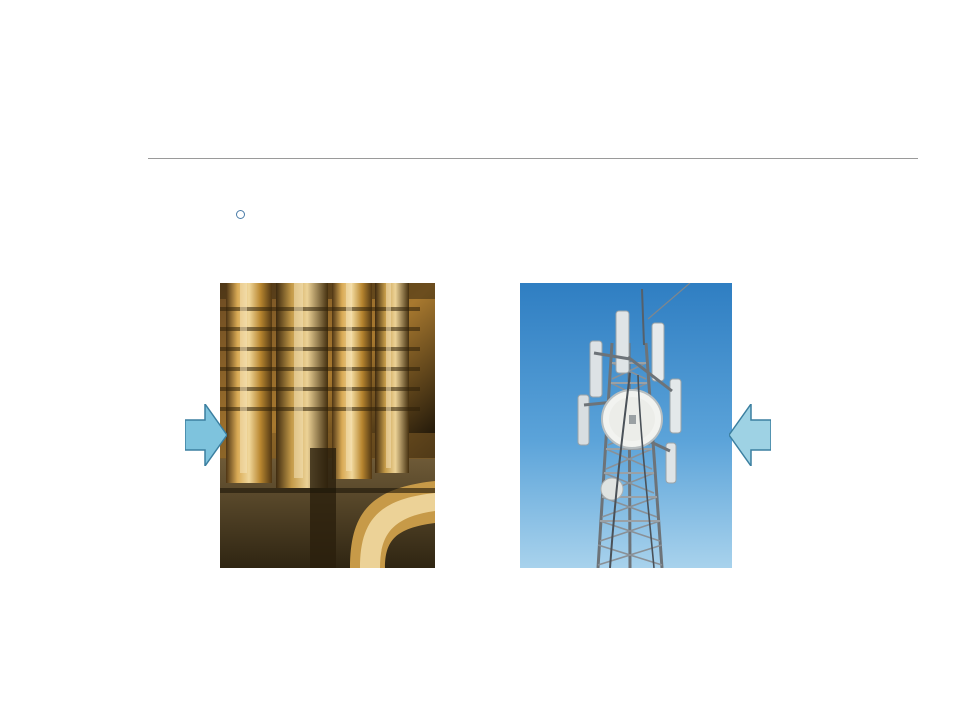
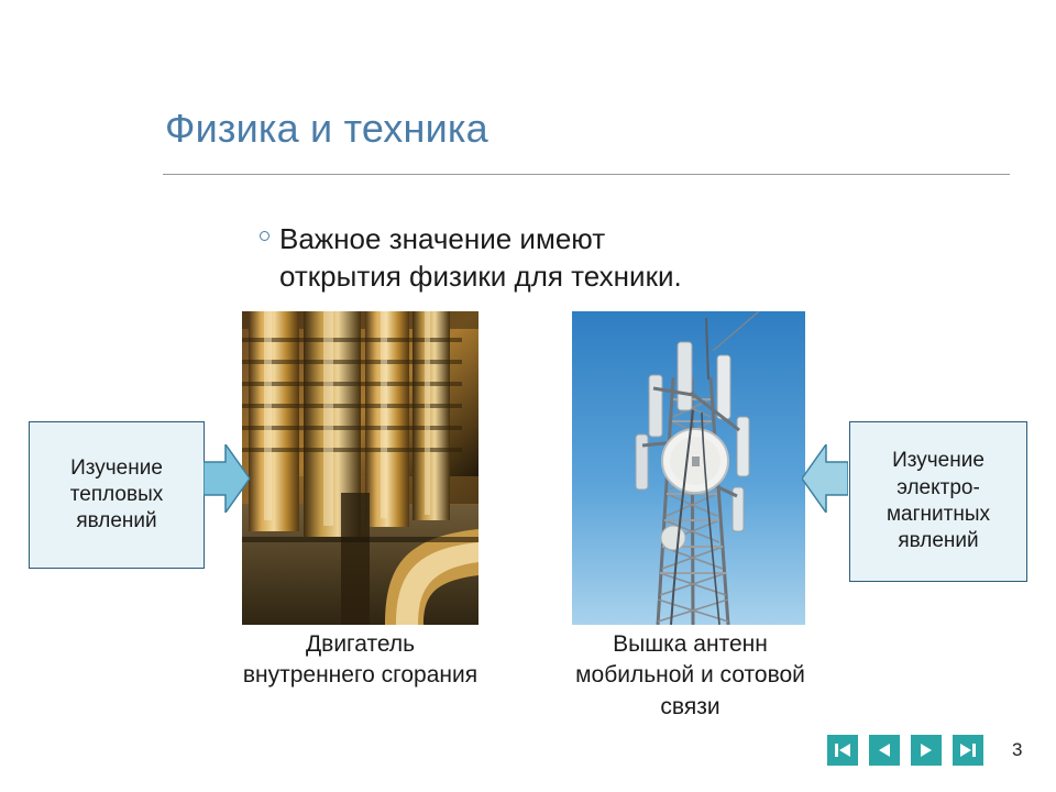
+ Физика и техника
+ Важное значение имеют открытия физики для техники.
+ Двигатель внутреннего сгорания
+ Вышка антенн мобильной и сотовой связи
+ Изучение тепловых явлений
+ Изучение электро-магнитных явлений
+ 3
